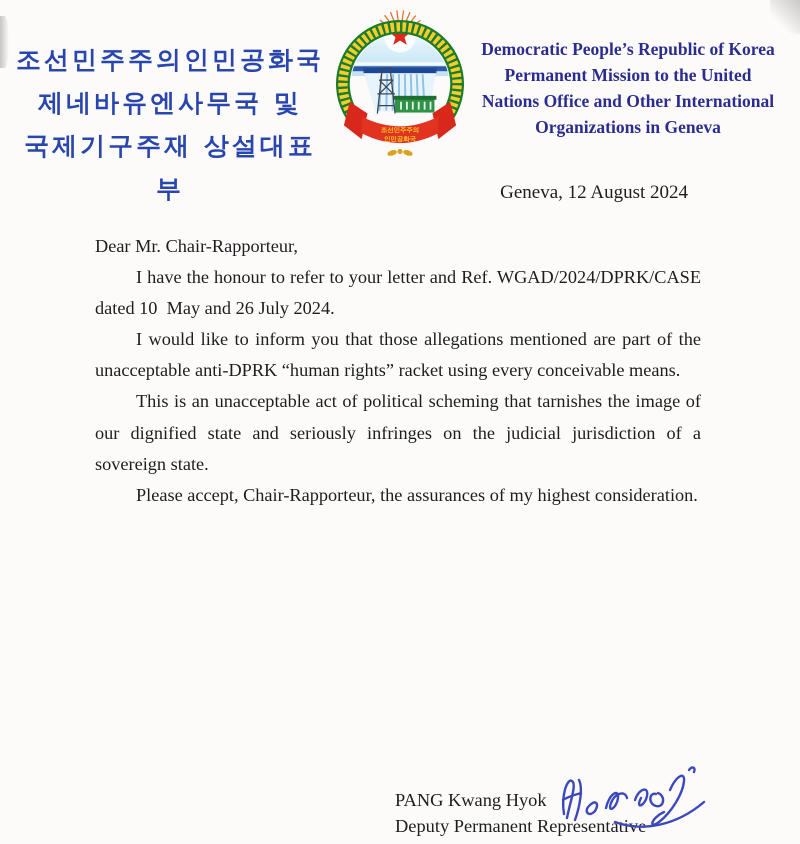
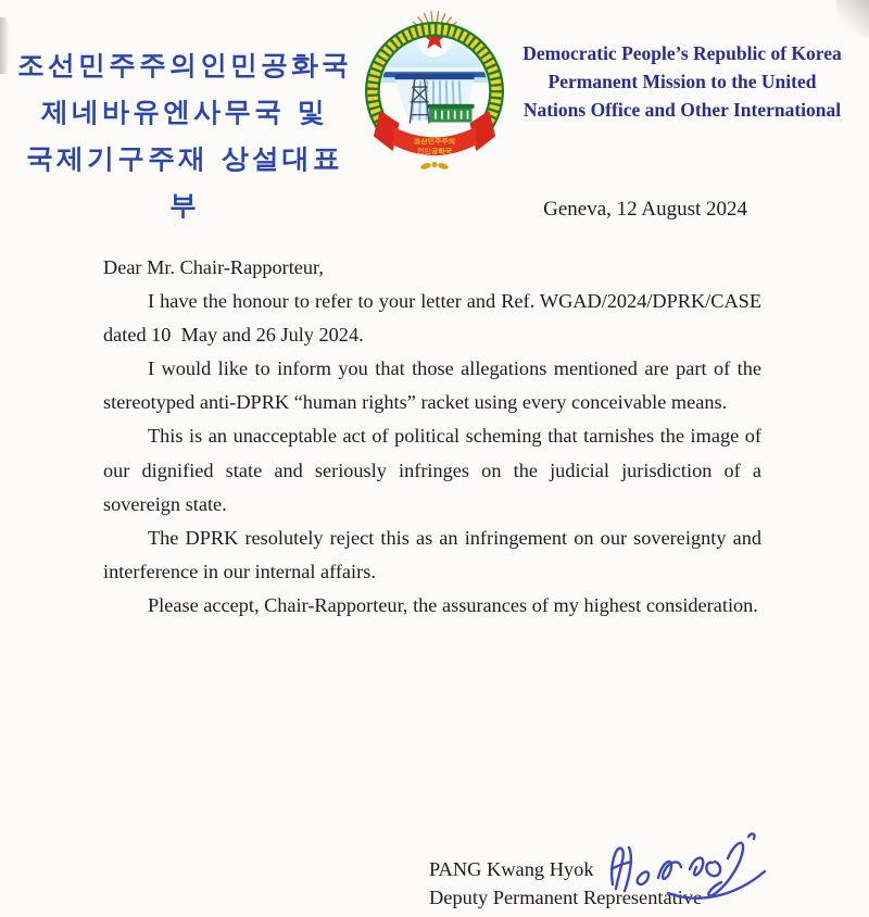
  조선민주주의인민공화국
  제네바유엔사무국 및
  국제기구주재 상설대표부
  인민공화국
  Democratic People’s Republic of Korea
  Permanent Mission to the United
  Nations Office and Other International
- Organizations in Geneva
  Geneva, 12 August 2024
  Dear Mr. Chair-Rapporteur,
  I have the honour to refer to your letter and Ref. WGAD/2024/DPRK/CASE dated 10 May and 26 July 2024.
- I would like to inform you that those allegations mentioned are part of the unacceptable anti-DPRK “human rights” racket using every conceivable means.
+ I would like to inform you that those allegations mentioned are part of the stereotyped anti-DPRK “human rights” racket using every conceivable means.
  This is an unacceptable act of political scheming that tarnishes the image of our dignified state and seriously infringes on the judicial jurisdiction of a sovereign state.
+ The DPRK resolutely reject this as an infringement on our sovereignty and interference in our internal affairs.
  Please accept, Chair-Rapporteur, the assurances of my highest consideration.
  PANG Kwang Hyok
  Deputy Permanent Representat
